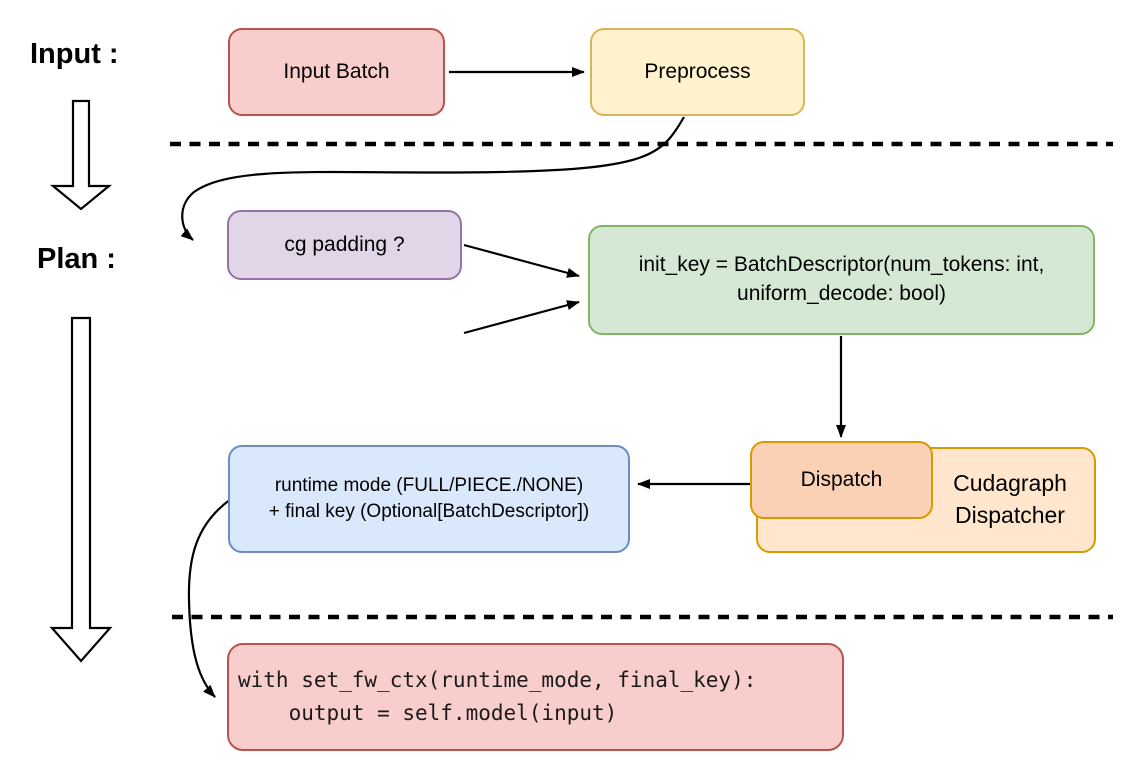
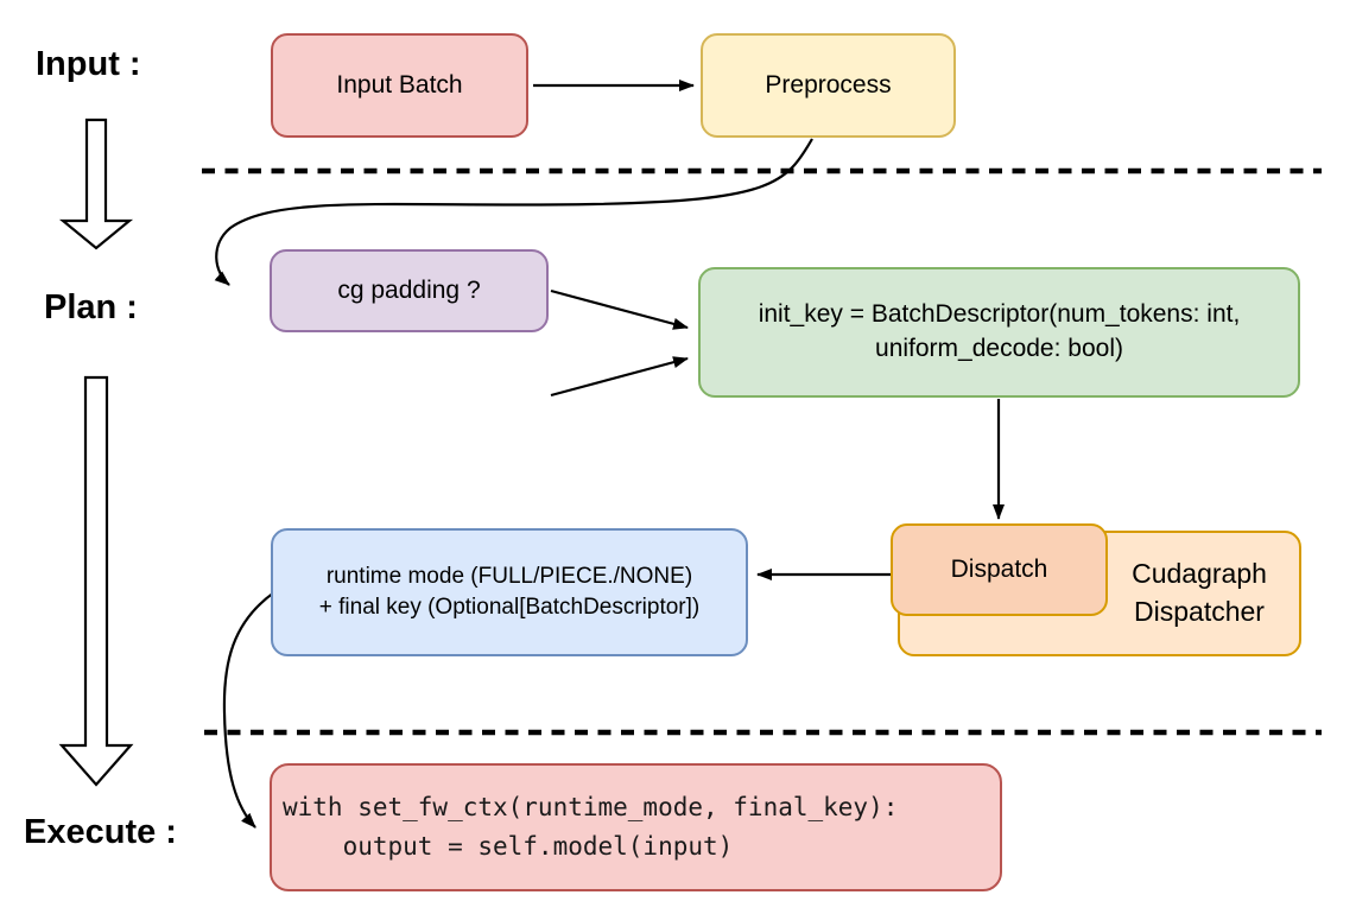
  Input :
  Plan :
+ Execute :
  Input Batch
  Preprocess
  cg padding ?
  init_key = BatchDescriptor(num_tokens: int,
  uniform_decode: bool)
  Cudagraph
  Dispatcher
  Dispatch
  runtime mode (FULL/PIECE./NONE)
  + final key (Optional[BatchDescriptor])
  with set_fw_ctx(runtime_mode, final_key):
  output = self.model(input)
